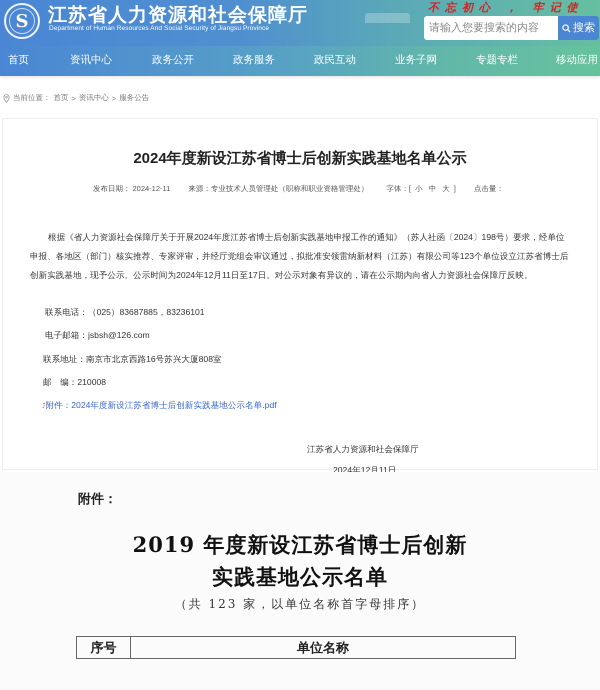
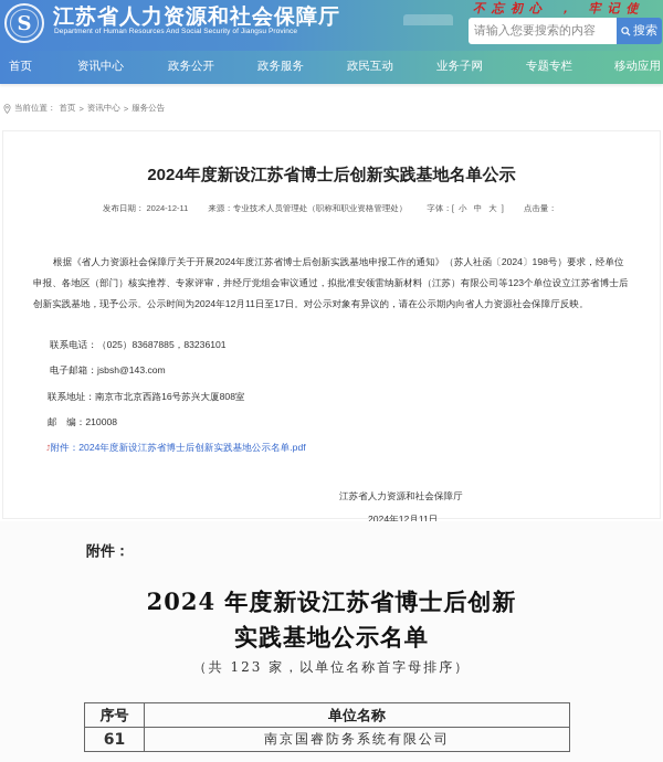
  S
  江苏省人力资源和社会保障厅
  不忘初心 ， 牢记使
  请输入您要搜索的内容
  搜索
  首页
  资讯中心
  政务公开
  政务服务
  政民互动
  业务子网
  专题专栏
  移动应用
  当前位置：
  首页
  >
  资讯中心
  >
  服务公告
  2024年度新设江苏省博士后创新实践基地名单公示
  发布日期： 2024-12-11
  来源：专业技术人员管理处（职称和职业资格管理处）
  字体：[ 小 中 大 ]
  点击量：
  根据《省人力资源社会保障厅关于开展2024年度江苏省博士后创新实践基地申报工作的通知》（苏人社函〔2024〕198号）要求，经单位申报、各地区（部门）核实推荐、专家评审，并经厅党组会审议通过，拟批准安领雷纳新材料（江苏）有限公司等123个单位设立江苏省博士后创新实践基地，现予公示。公示时间为2024年12月11日至17日。对公示对象有异议的，请在公示期内向省人力资源社会保障厅反映。
  联系电话：（025）83687885，83236101
- 电子邮箱：jsbsh@126.com
+ 电子邮箱：jsbsh@143.com
  联系地址：南京市北京西路16号苏兴大厦808室
  邮 编：210008
  附件：2024年度新设江苏省博士后创新实践基地公示名单.pdf
  江苏省人力资源和社会保障厅
  2024年12月11日
  附件：
- 2019 年度新设江苏省博士后创新
+ 2024 年度新设江苏省博士后创新
  实践基地公示名单
  （共 123 家，以单位名称首字母排序）
  序号	单位名称
+ 61	南京国睿防务系统有限公司
